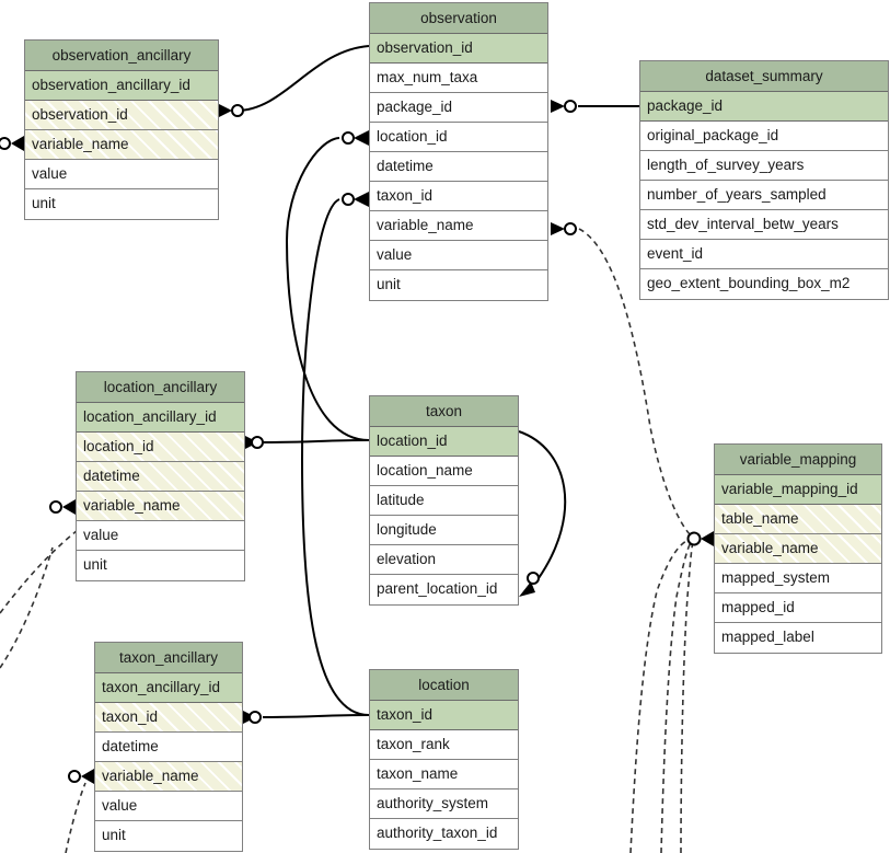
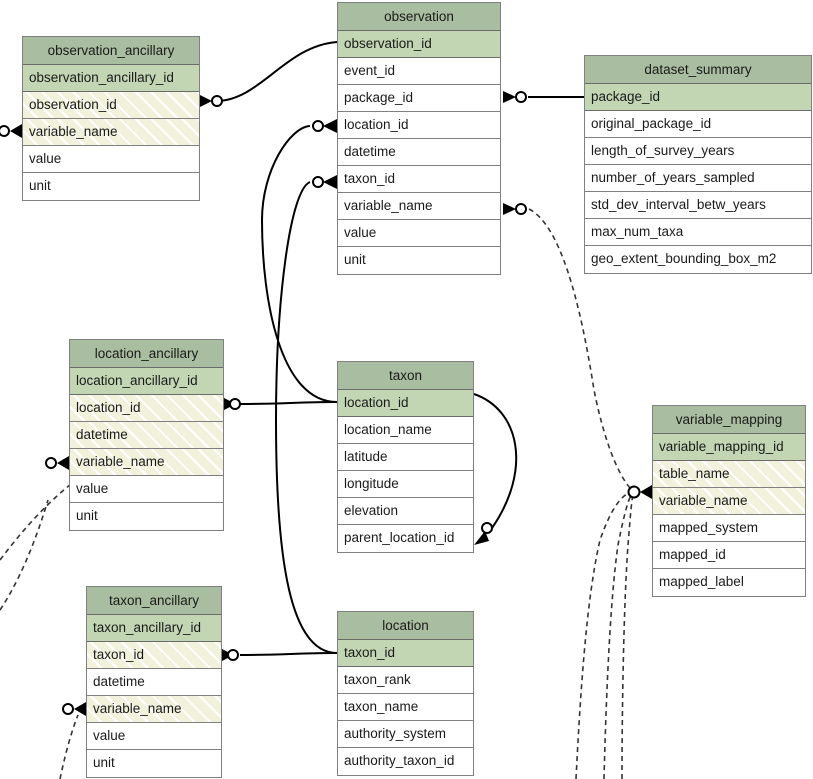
  observation_ancillary
  observation_ancillary_id
  observation_id
  variable_name
  value
  unit
  observation
  observation_id
- max_num_taxa
+ event_id
  package_id
  location_id
  datetime
  taxon_id
  variable_name
  value
  unit
  dataset_summary
  package_id
  original_package_id
  length_of_survey_years
  number_of_years_sampled
  std_dev_interval_betw_years
- event_id
+ max_num_taxa
  geo_extent_bounding_box_m2
  location_ancillary
  location_ancillary_id
  location_id
  datetime
  variable_name
  value
  unit
  taxon
  location_id
  location_name
  latitude
  longitude
  elevation
  parent_location_id
  variable_mapping
  variable_mapping_id
  table_name
  variable_name
  mapped_system
  mapped_id
  mapped_label
  taxon_ancillary
  taxon_ancillary_id
  taxon_id
  datetime
  variable_name
  value
  unit
  location
  taxon_id
  taxon_rank
  taxon_name
  authority_system
  authority_taxon_id
